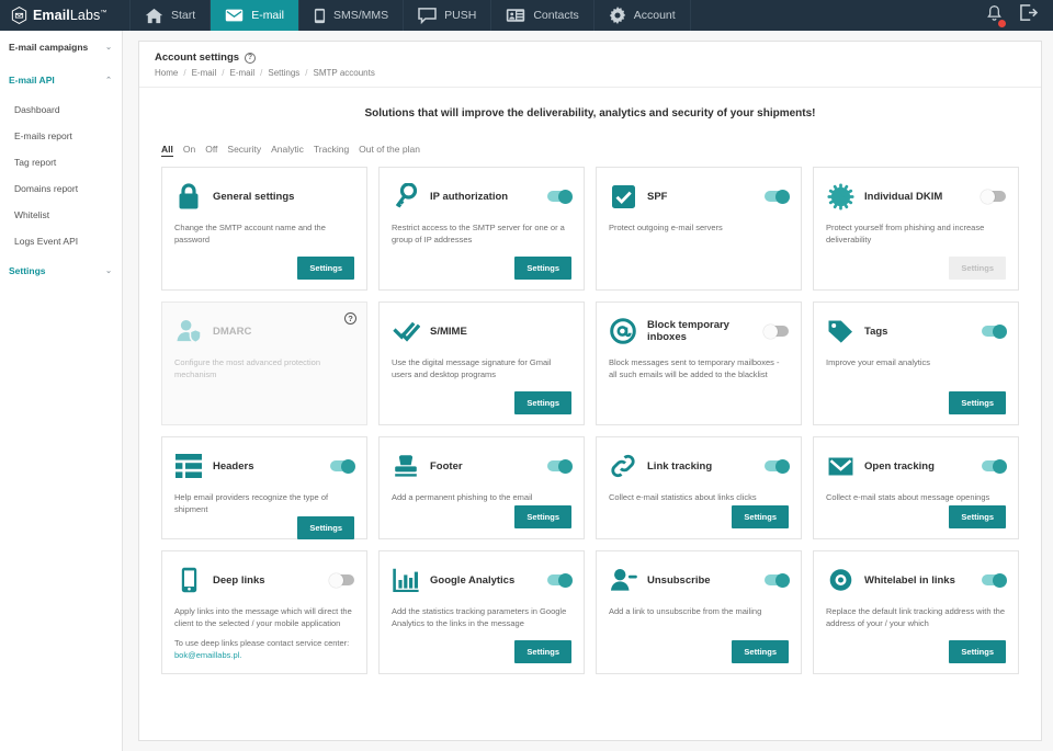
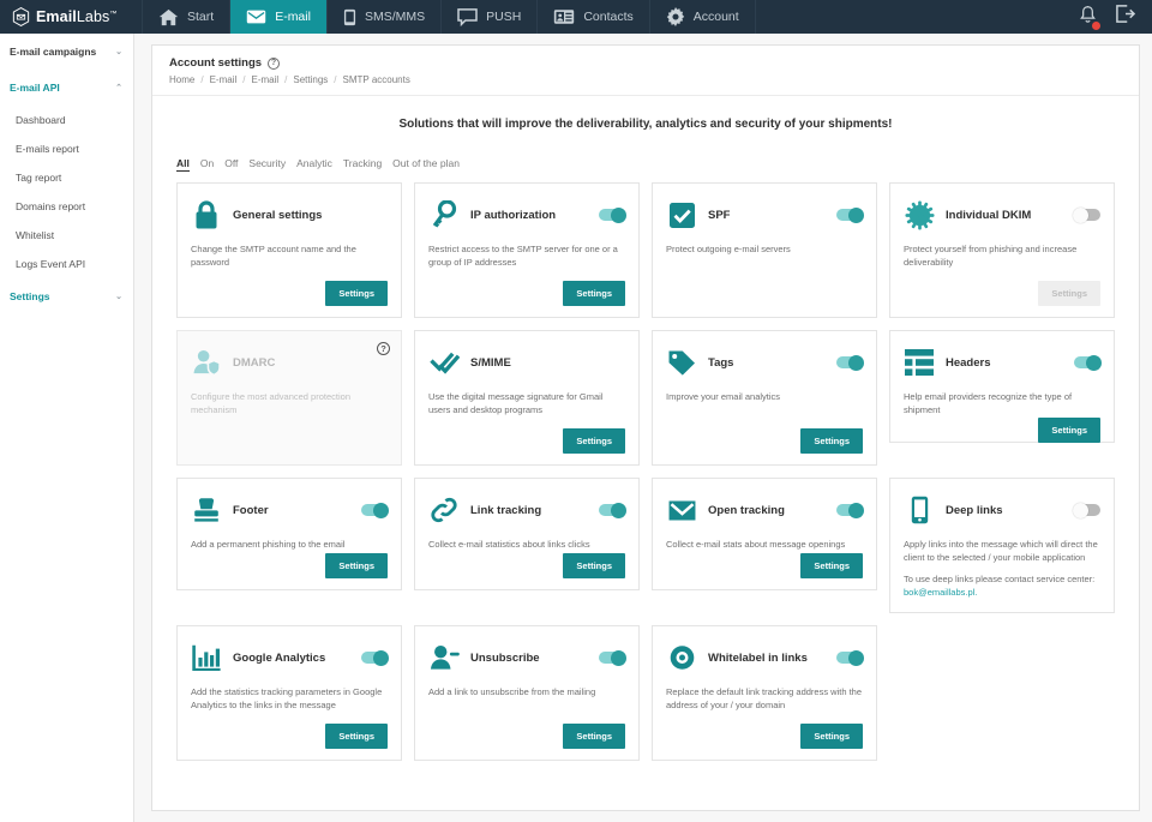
  EmailLabs
  Start
  E-mail
  SMS/MMS
  PUSH
  Contacts
  Account
  E-mail campaigns
  E-mail API
  Dashboard
  E-mails report
  Tag report
  Domains report
  Whitelist
  Logs Event API
  Settings
  Account settings
  Home
  /
  E-mail
  /
  E-mail
  /
  Settings
  /
  SMTP accounts
  Solutions that will improve the deliverability, analytics and security of your shipments!
  All
  On
  Off
  Security
  Analytic
  Tracking
  Out of the plan
  General settings
  Change the SMTP account name and the password
  Settings
  IP authorization
  Restrict access to the SMTP server for one or a group of IP addresses
  Settings
  SPF
  Protect outgoing e-mail servers
  Individual DKIM
  Protect yourself from phishing and increase deliverability
  Settings
  ?
  DMARC
  Configure the most advanced protection mechanism
  S/MIME
  Use the digital message signature for Gmail users and desktop programs
  Settings
- Block temporary inboxes
- Block messages sent to temporary mailboxes - all such emails will be added to the blacklist
  Tags
  Improve your email analytics
  Settings
  Headers
  Help email providers recognize the type of shipment
  Settings
  Footer
  Add a permanent phishing to the email
  Settings
  Link tracking
  Collect e-mail statistics about links clicks
  Settings
  Open tracking
  Collect e-mail stats about message openings
  Settings
  Deep links
  Apply links into the message which will direct the client to the selected / your mobile application
  To use deep links please contact service center:
  bok@emaillabs.pl.
  Google Analytics
  Add the statistics tracking parameters in Google Analytics to the links in the message
  Settings
  Unsubscribe
  Add a link to unsubscribe from the mailing
  Settings
  Whitelabel in links
- Replace the default link tracking address with the address of your / your which
+ Replace the default link tracking address with the address of your / your domain
  Settings
